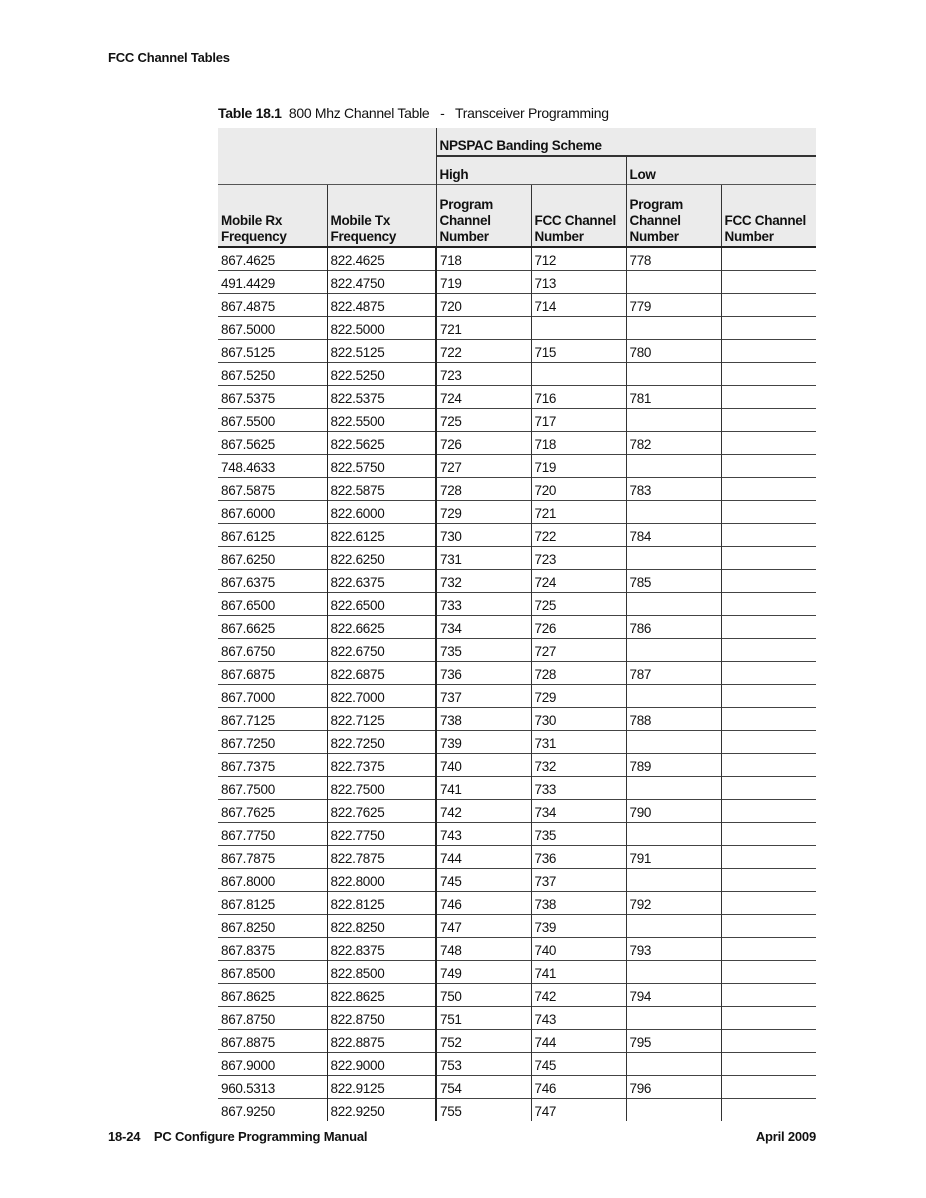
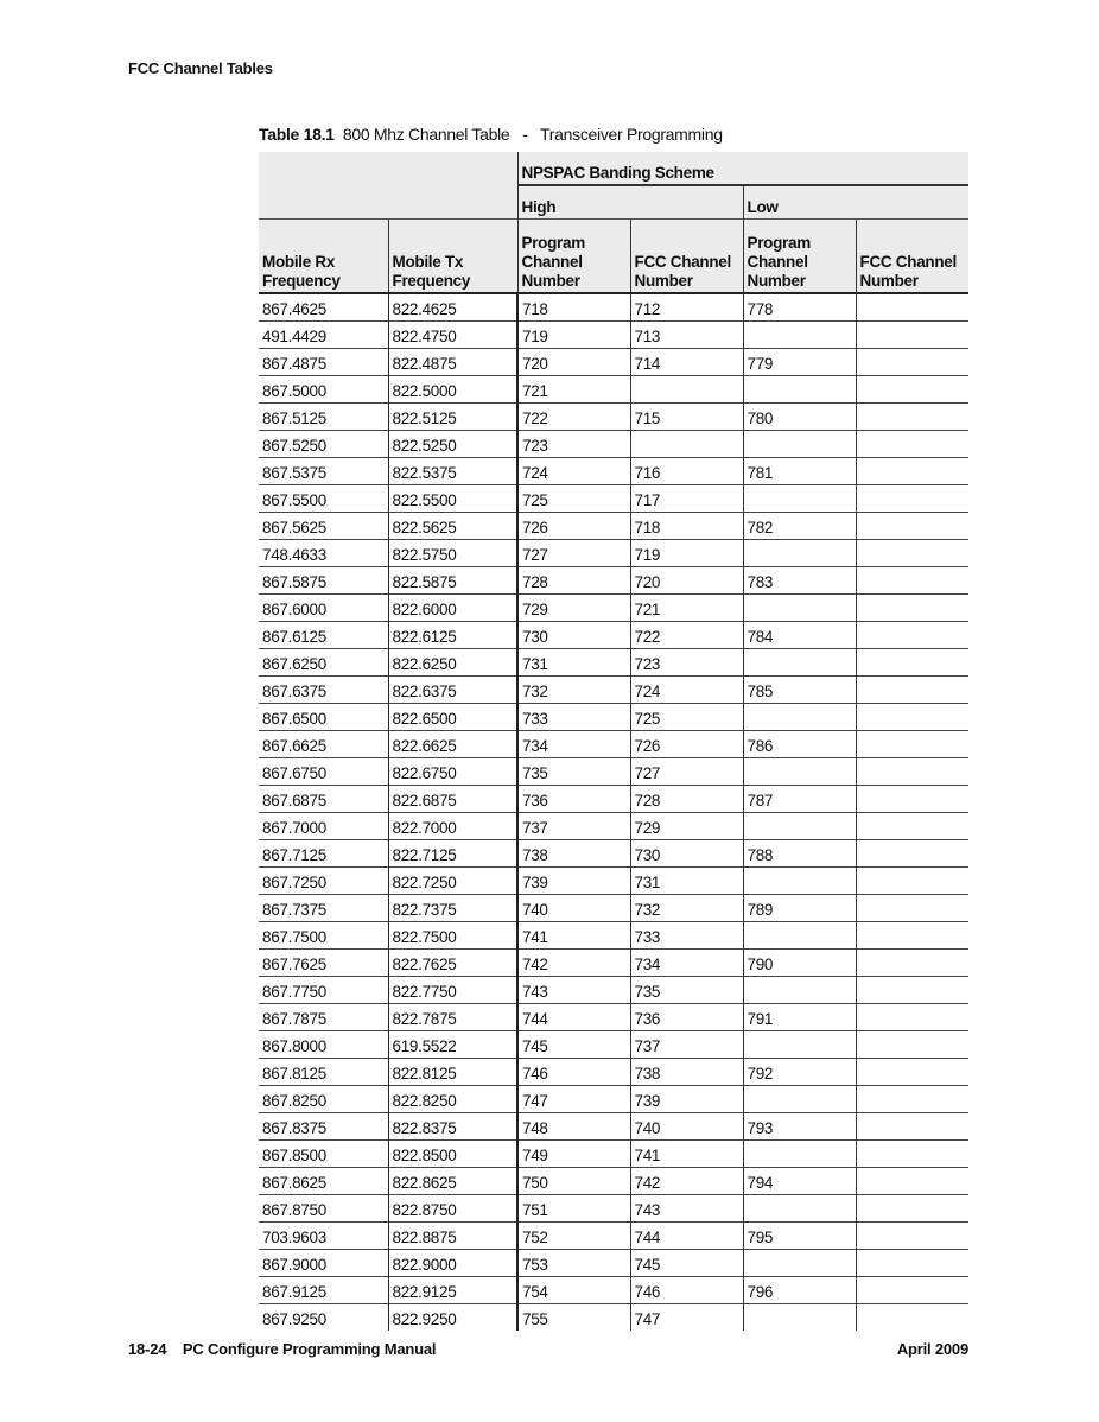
  FCC Channel Tables
  Table 18.1 800 Mhz Channel Table - Transceiver Programming
  	NPSPAC Banding Scheme
  High	Low
  Mobile Rx Frequency	Mobile Tx Frequency	Program Channel Number	FCC Channel Number	Program Channel Number	FCC Channel Number
  867.4625	822.4625	718	712	778
  491.4429	822.4750	719	713
  867.4875	822.4875	720	714	779
  867.5000	822.5000	721
  867.5125	822.5125	722	715	780
  867.5250	822.5250	723
  867.5375	822.5375	724	716	781
  867.5500	822.5500	725	717
  867.5625	822.5625	726	718	782
  748.4633	822.5750	727	719
  867.5875	822.5875	728	720	783
  867.6000	822.6000	729	721
  867.6125	822.6125	730	722	784
  867.6250	822.6250	731	723
  867.6375	822.6375	732	724	785
  867.6500	822.6500	733	725
  867.6625	822.6625	734	726	786
  867.6750	822.6750	735	727
  867.6875	822.6875	736	728	787
  867.7000	822.7000	737	729
  867.7125	822.7125	738	730	788
  867.7250	822.7250	739	731
  867.7375	822.7375	740	732	789
  867.7500	822.7500	741	733
  867.7625	822.7625	742	734	790
  867.7750	822.7750	743	735
  867.7875	822.7875	744	736	791
- 867.8000	822.8000	745	737
+ 867.8000	619.5522	745	737
  867.8125	822.8125	746	738	792
  867.8250	822.8250	747	739
  867.8375	822.8375	748	740	793
  867.8500	822.8500	749	741
  867.8625	822.8625	750	742	794
  867.8750	822.8750	751	743
- 867.8875	822.8875	752	744	795
+ 703.9603	822.8875	752	744	795
  867.9000	822.9000	753	745
- 960.5313	822.9125	754	746	796
+ 867.9125	822.9125	754	746	796
  867.9250	822.9250	755	747
  18-24 PC Configure Programming Manual
  April 2009
